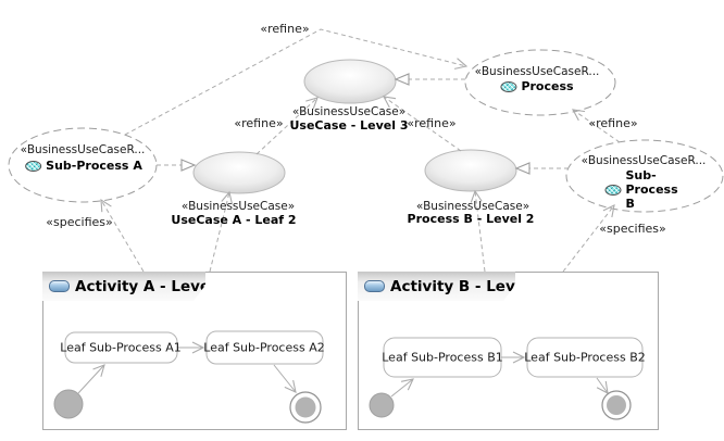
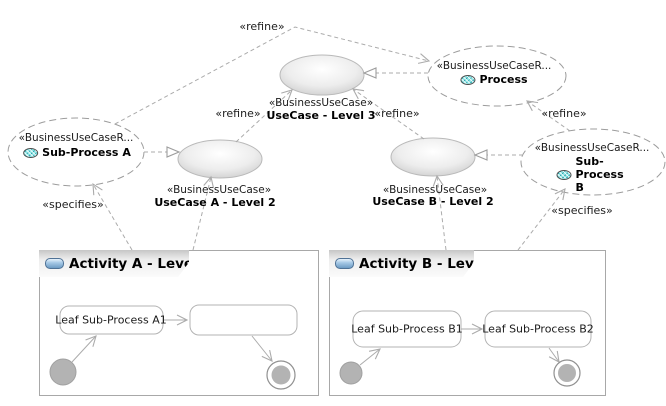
  «BusinessUseCaseR...
  Sub-Process A
  «BusinessUseCase»
  UseCase - Level 3
  «BusinessUseCaseR...
  Process
  «BusinessUseCase»
- UseCase A - Leaf 2
+ UseCase A - Level 2
  «BusinessUseCase»
- Process B - Level 2
+ UseCase B - Level 2
  «BusinessUseCaseR...
  Sub-Process B
  «refine»
  «refine»
  «refine»
  «refine»
  «specifies»
  «specifies»
  Activity A - Lev
  Activity B - Lev
  Leaf Sub-Process A1
- Leaf Sub-Process A2
  Leaf Sub-Process B1
  Leaf Sub-Process B2
